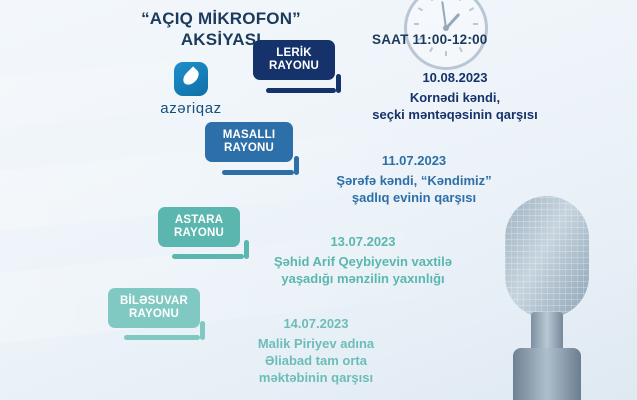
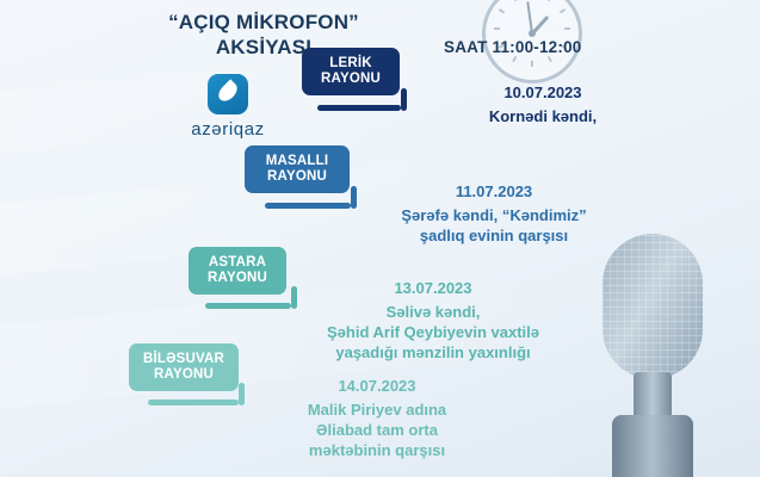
  “AÇIQ MİKROFON”
  AKSİYAS
  azəriqaz
  SAAT 11:00-12:00
  LERİK
  RAYONU
- 10.08.2023
+ 10.07.2023
  Kornədi kəndi,
- seçki məntəqəsinin qarşısı
  MASALLI
  RAYONU
  11.07.2023
  Şərəfə kəndi, “Kəndimiz”
  şadlıq evinin qarşısı
  ASTARA
  RAYONU
  13.07.2023
+ Səlivə kəndi,
  Şəhid Arif Qeybiyevin vaxtilə
  yaşadığı mənzilin yaxınlığı
  BİLƏSUVAR
  RAYONU
  14.07.2023
  Malik Piriyev adına
  Əliabad tam orta
  məktəbinin qarşısı
